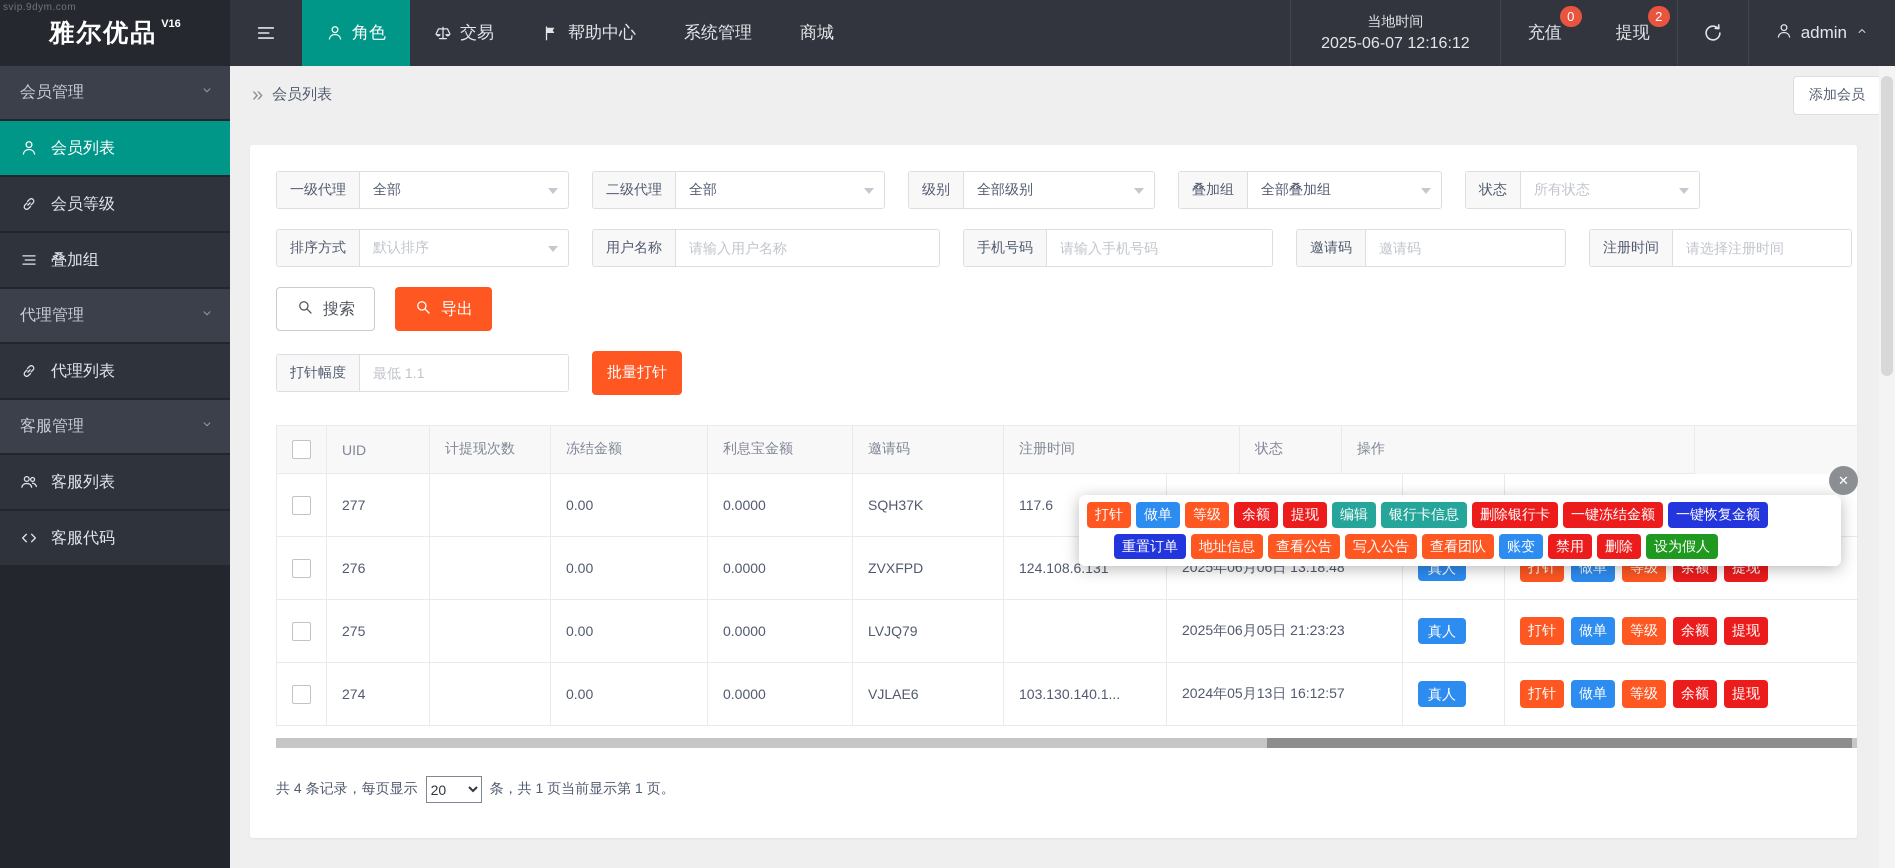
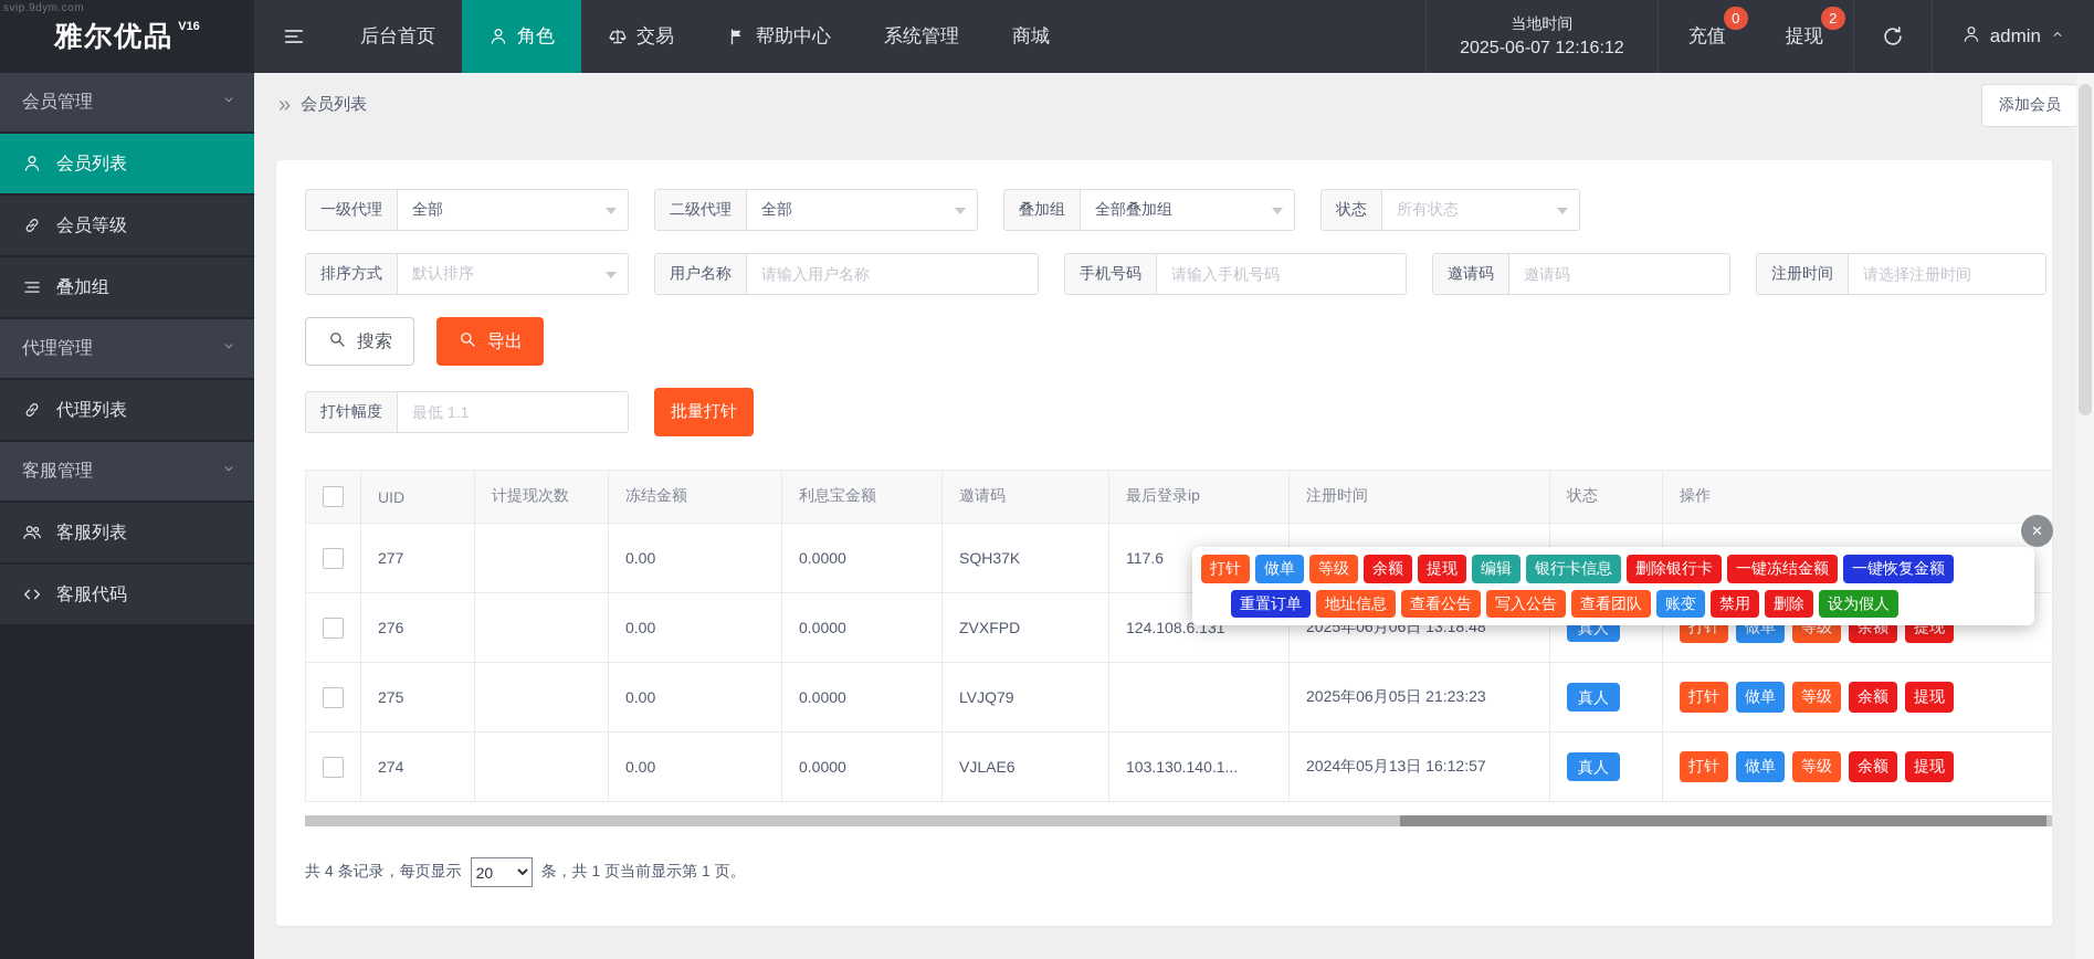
  svip.9dym.com
  雅尔优品
  V16
+ 后台首页
  角色
  交易
  帮助中心
  系统管理
  商城
  当地时间
  2025-06-07 12:16:12
  充值
  0
  提现
  2
  admin
  会员管理
  会员列表
  会员等级
  叠加组
  代理管理
  代理列表
  客服管理
  客服列表
  客服代码
  »
  会员列表
  添加会员
  一级代理
  全部
  二级代理
  全部
- 级别
- 全部级别
  叠加组
  全部叠加组
  状态
  所有状态
  排序方式
  默认排序
  用户名称
  请输入用户名称
  手机号码
  请输入手机号码
  邀请码
  邀请码
  注册时间
  请选择注册时间
  搜索
  导出
  打针幅度
  最低 1.1
  批量打针
  UID
  计提现次数
  冻结金额
  利息宝金额
  邀请码
+ 最后登录ip
  注册时间
  状态
  操作
  277
  0.00
  0.0000
  SQH37K
  117.6
  276
  0.00
  0.0000
  ZVXFPD
  124.108.6.131
  2025年06月06日 13:18:48
  真人
  打针
  做单
  等级
  余额
  提现
  275
  0.00
  0.0000
  LVJQ79
  2025年06月05日 21:23:23
  真人
  打针
  做单
  等级
  余额
  提现
  274
  0.00
  0.0000
  VJLAE6
  103.130.140.1...
  2024年05月13日 16:12:57
  真人
  打针
  做单
  等级
  余额
  提现
  共 4 条记录，每页显示
  20
  条，共 1 页当前显示第 1 页。
  打针
  做单
  等级
  余额
  提现
  编辑
  银行卡信息
  删除银行卡
  一键冻结金额
  一键恢复金额
  重置订单
  地址信息
  查看公告
  写入公告
  查看团队
  账变
  禁用
  删除
  设为假人
  ✕
